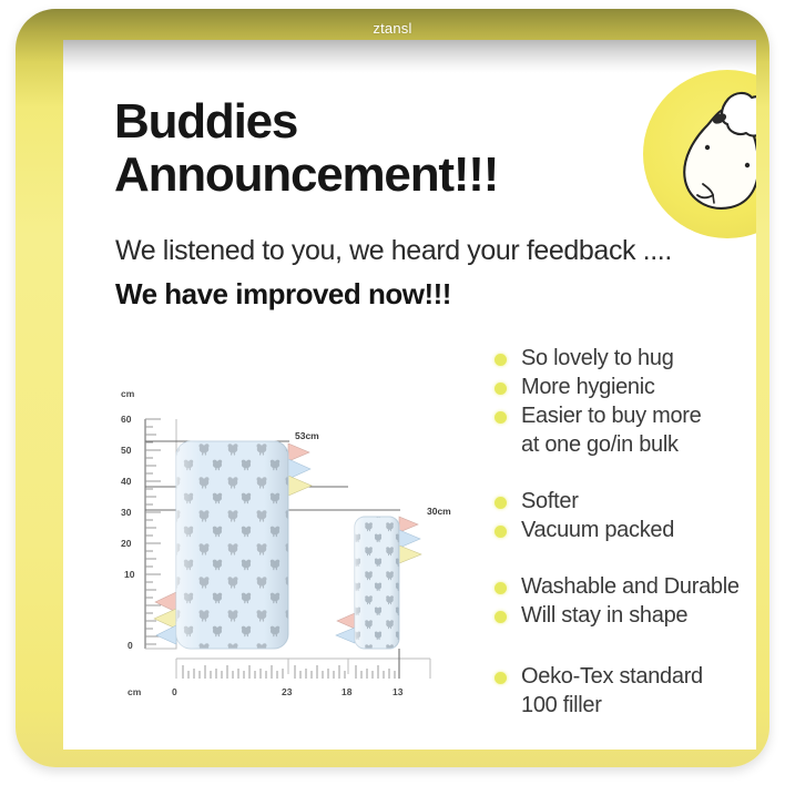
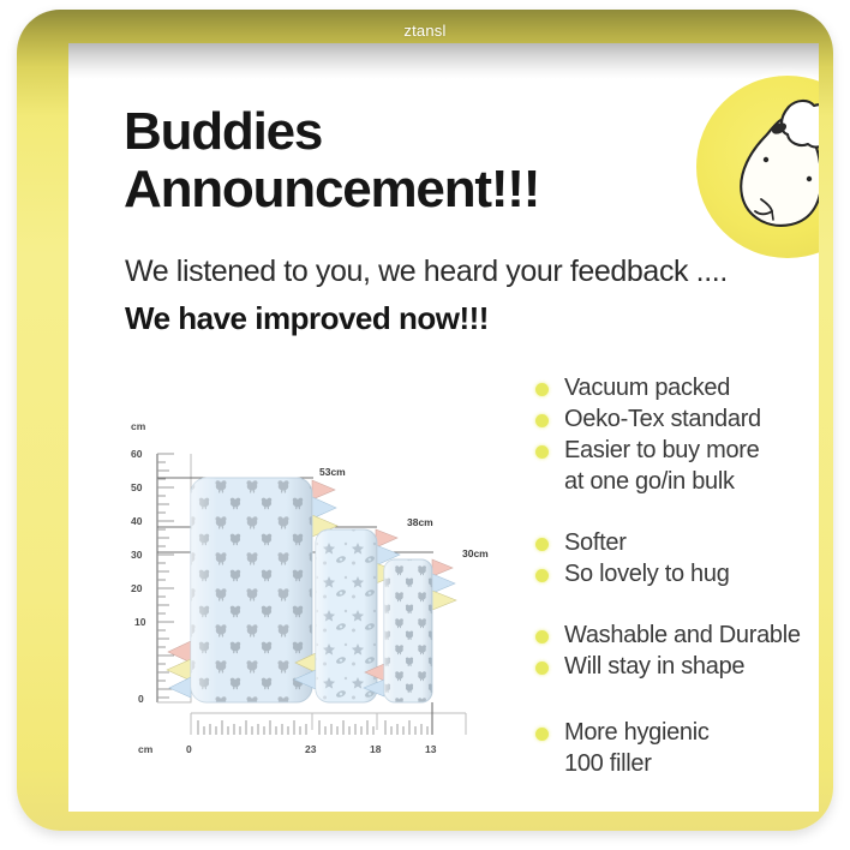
  Buddies
  Announcement!!!
  We listened to you, we heard your feedback ....
  We have improved now!!!
- So lovely to hug
+ Vacuum packed
- More hygienic
+ Oeko-Tex standard
  Easier to buy more
  at one go/in bulk
  Softer
- Vacuum packed
+ So lovely to hug
  Washable and Durable
  Will stay in shape
- Oeko-Tex standard
+ More hygienic
  100 filler
  cm
  60
  50
  40
  30
  20
  10
  0
  53cm
+ 38cm
  30cm
  cm
  0
  23
  18
  13
  ztansl
